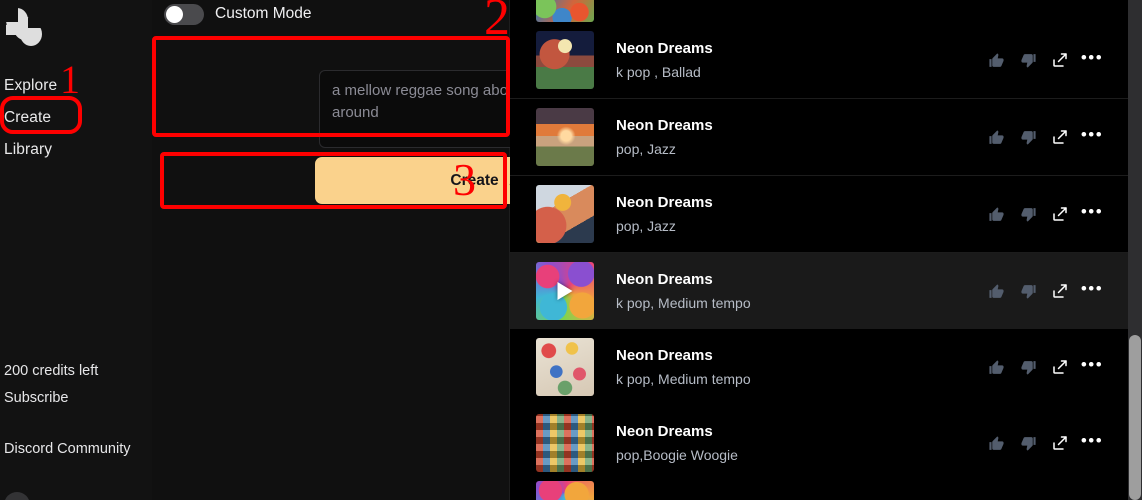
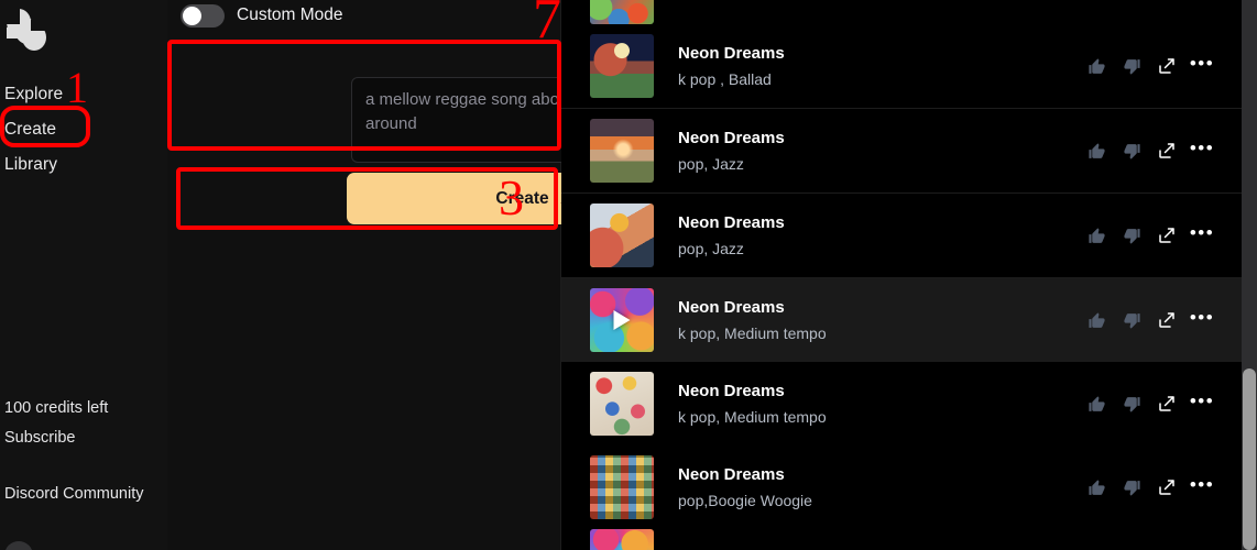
  Explore
  Create
  Library
- 200 credits left
+ 100 credits left
  Subscribe
  Discord Community
  Custom Mode
  Create
  Neon Dreams
  k pop , Ballad
  •••
  Neon Dreams
  pop, Jazz
  •••
  Neon Dreams
  pop, Jazz
  •••
  Neon Dreams
  k pop, Medium tempo
  •••
  Neon Dreams
  k pop, Medium tempo
  •••
  Neon Dreams
  pop,Boogie Woogie
  •••
  1
- 2
+ 7
  3
